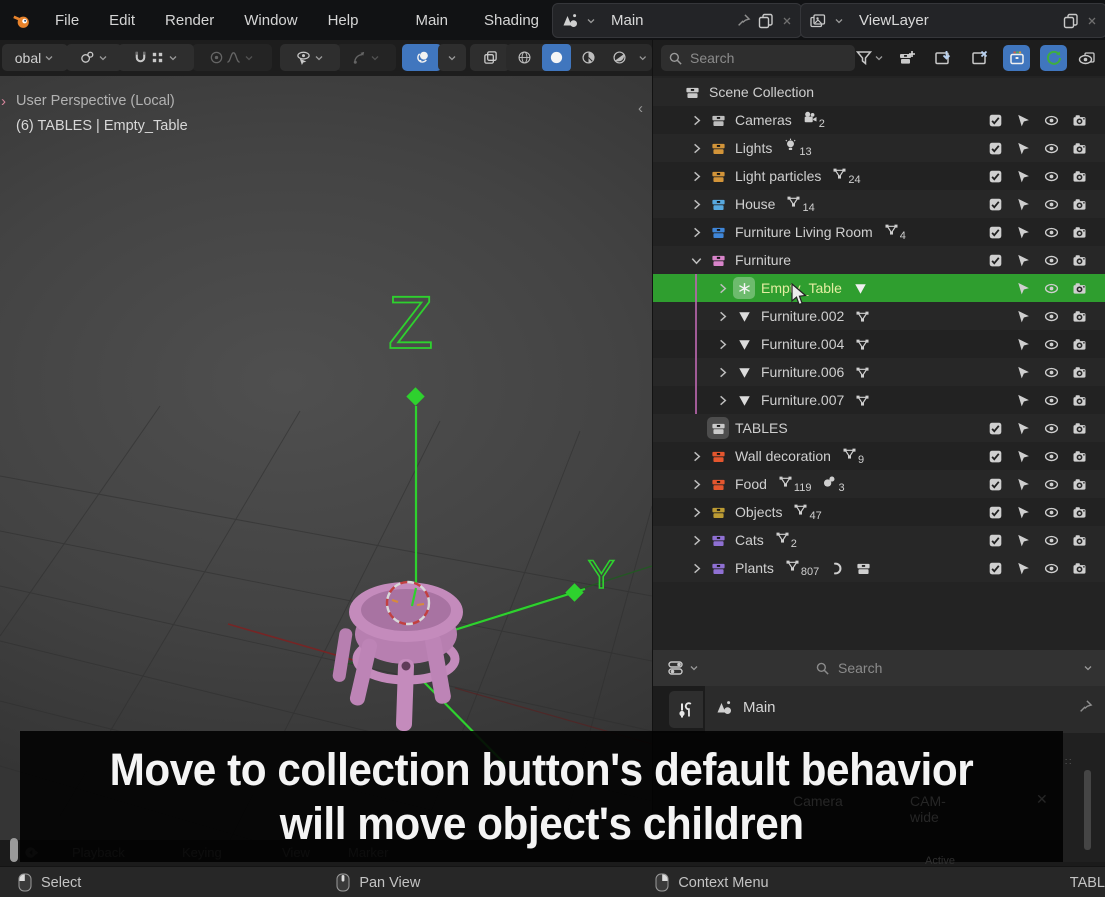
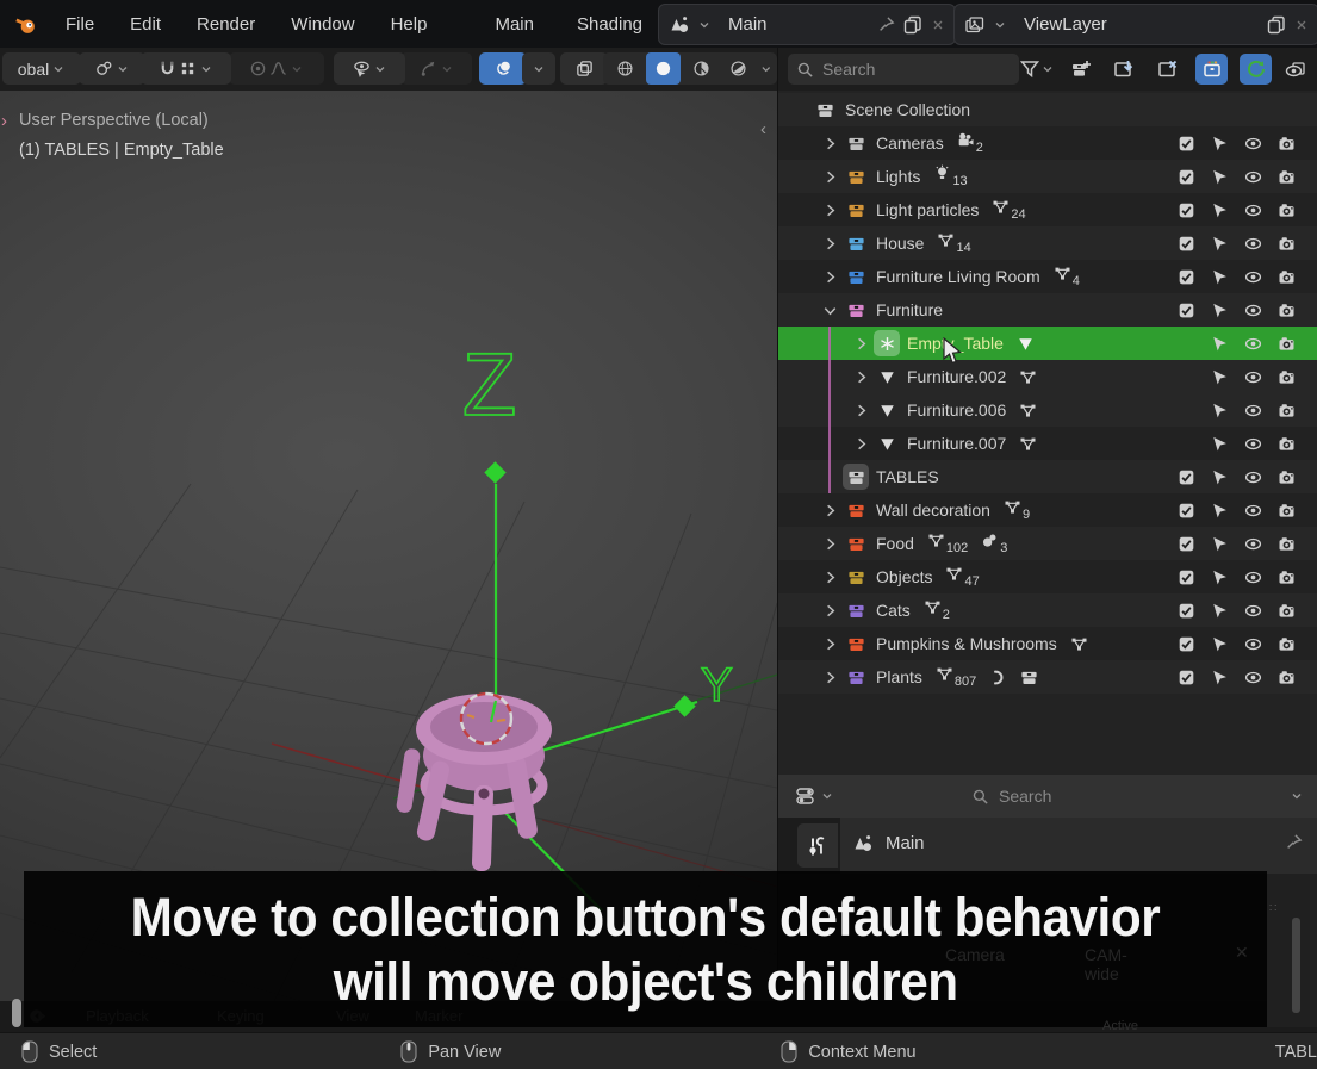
  File
  Edit
  Render
  Window
  Help
  Main
  Shading
  Main
  ViewLayer
  obal
  Search
  Z
  Y
  ›
  ‹
  User Perspective (Local)
- (6) TABLES | Empty_Table
+ (1) TABLES | Empty_Table
  Scene Collection
  Cameras
  2
  Lights
  13
  Light particles
  24
  House
  14
  Furniture Living Room
  4
  Furniture
  Emp_Table
  Furniture.002
- Furniture.004
  Furniture.006
  Furniture.007
  TABLES
  Wall decoration
  9
  Food
- 119
+ 102
  3
  Objects
  47
  Cats
  2
+ Pumpkins & Mushrooms
  Plants
  807
  Search
  Main
  ∷
  Move to collection button's default behavior
  will move object's children
  Camera
  CAM-wide
  ✕
  Select
  Pan View
  Context Menu
  TABL
